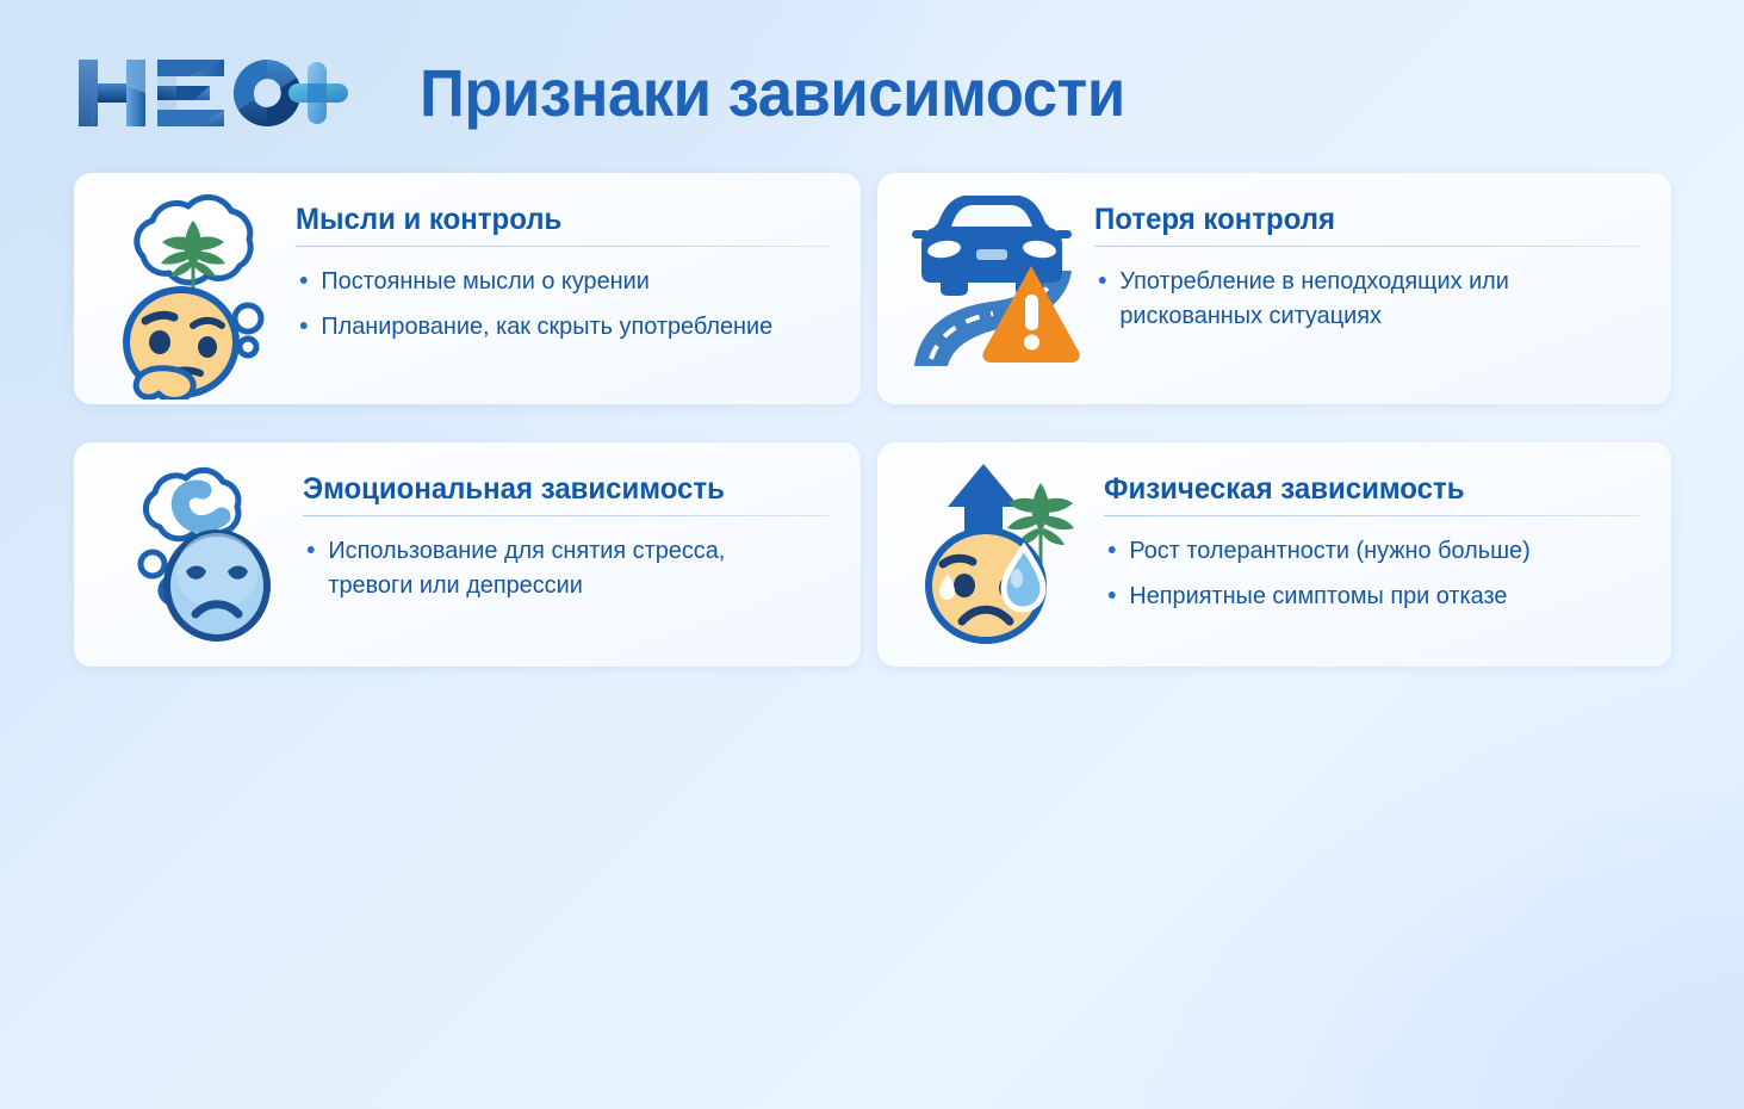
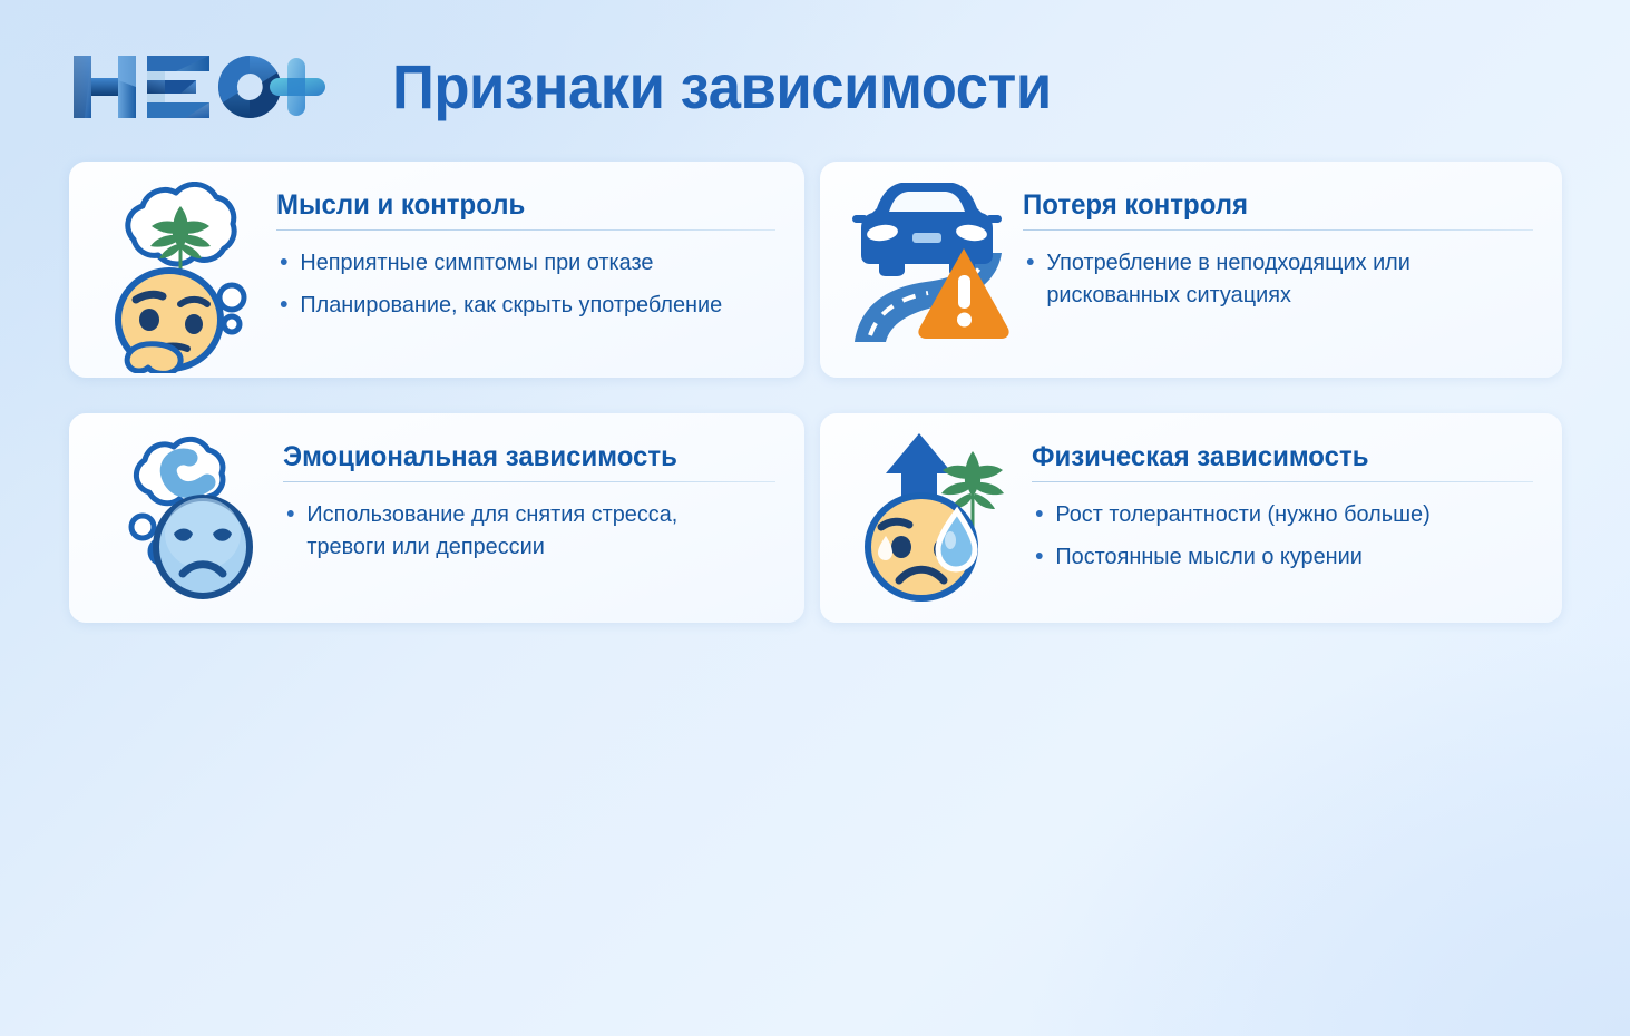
  Признаки зависимости
  Мысли и контроль
- Постоянные мысли о курении
+ Неприятные симптомы при отказе
  Планирование, как скрыть употребление
  Потеря контроля
  Употребление в неподходящих или рискованных ситуациях
  Эмоциональная зависимость
  Использование для снятия стресса, тревоги или депрессии
  Физическая зависимость
  Рост толерантности (нужно больше)
- Неприятные симптомы при отказе
+ Постоянные мысли о курении
